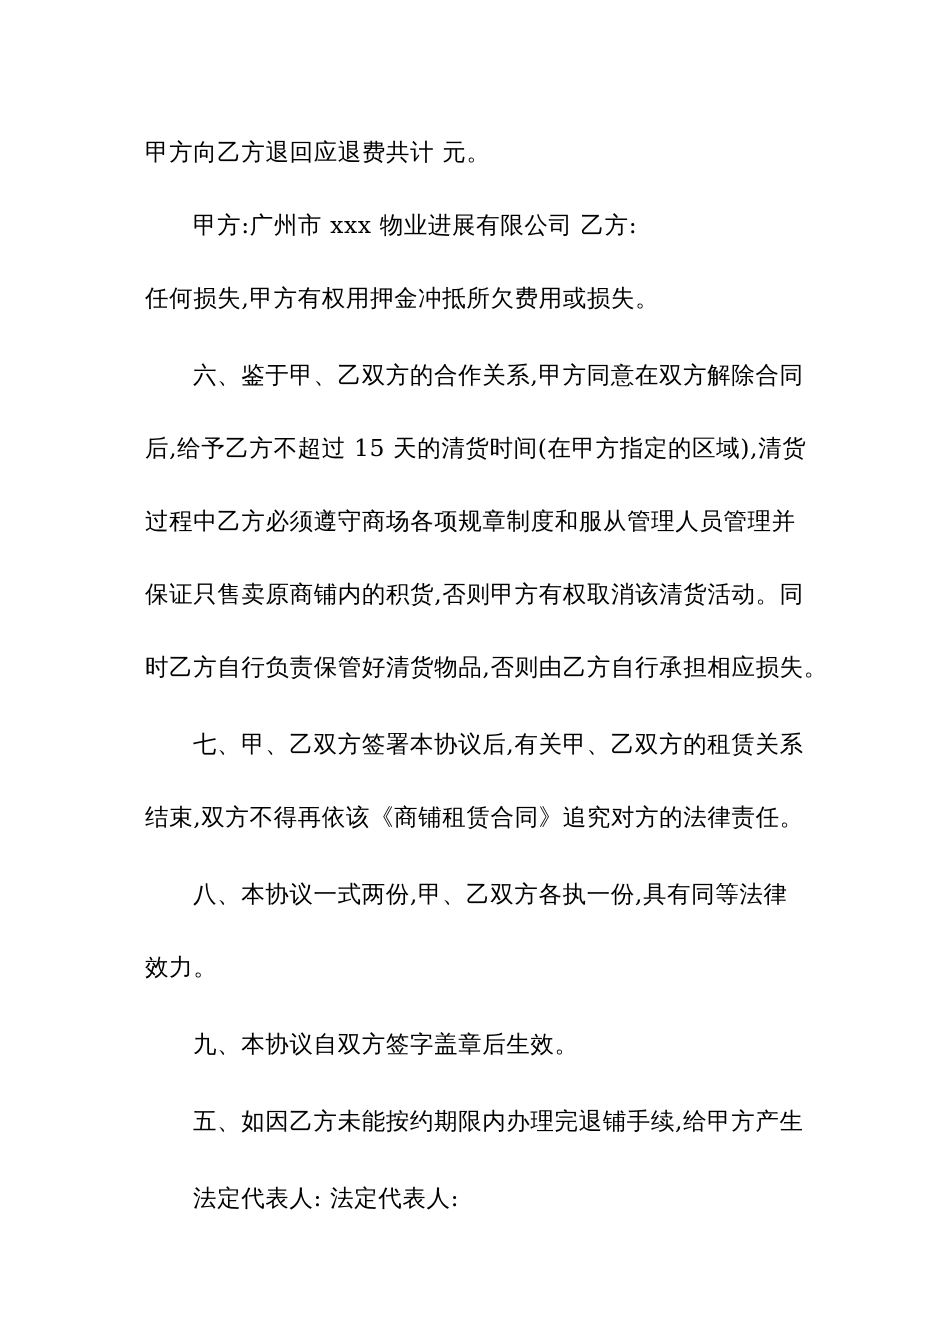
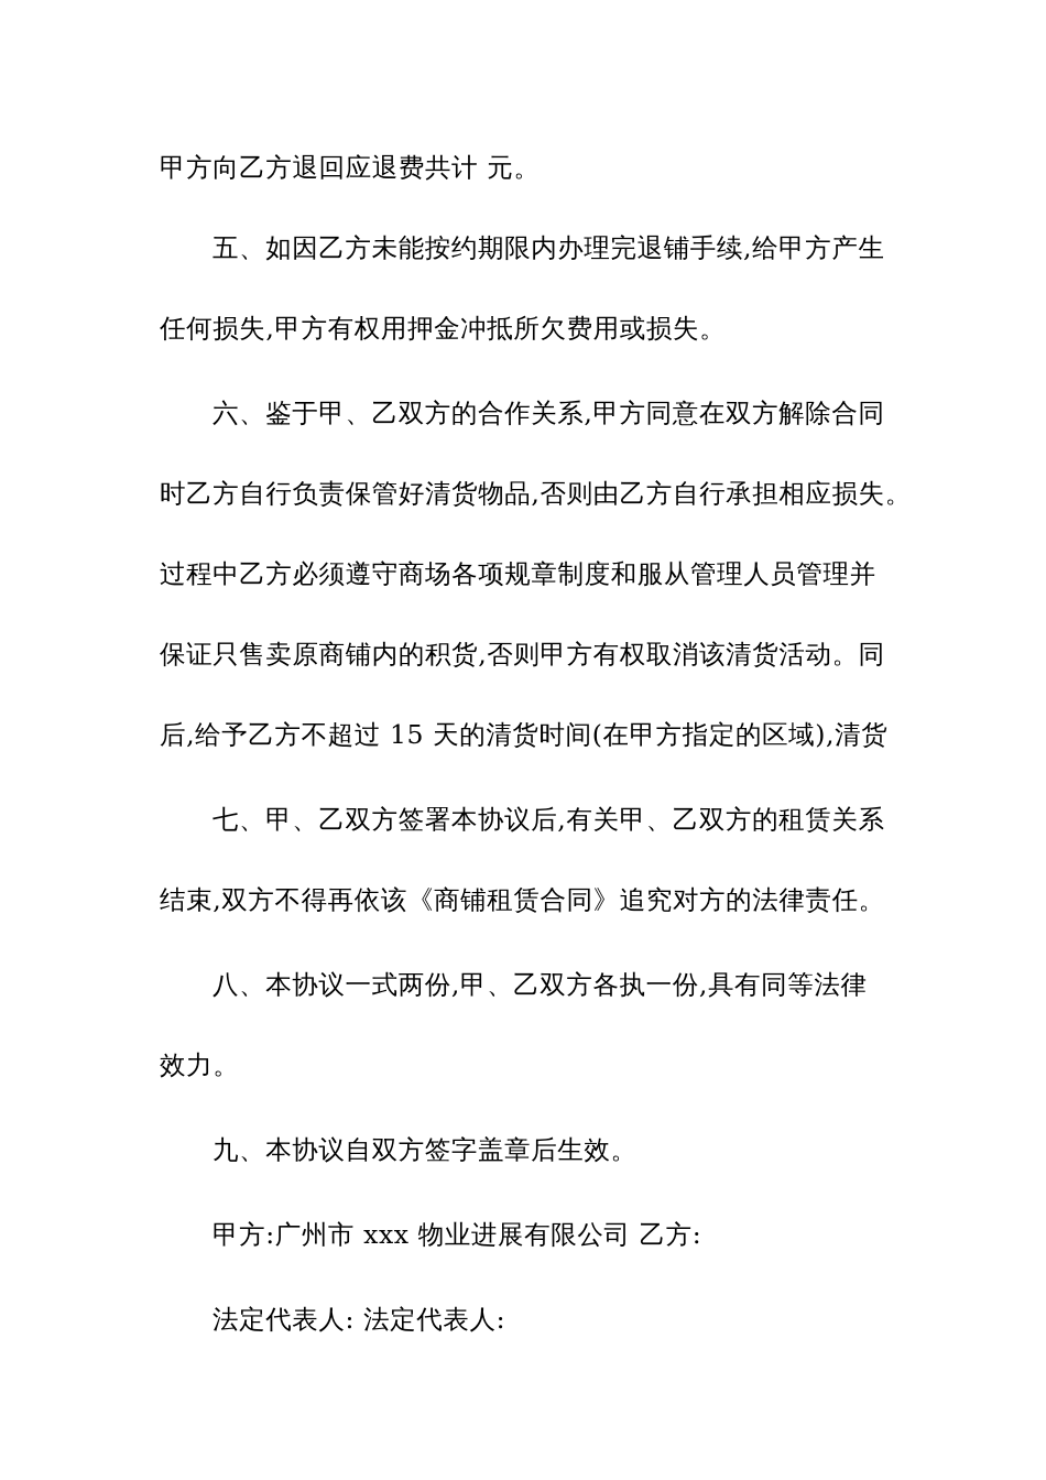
  甲方向乙方退回应退费共计 元。
- 甲方:广州市 xxx 物业进展有限公司 乙方:
+ 五、如因乙方未能按约期限内办理完退铺手续,给甲方产生
  任何损失,甲方有权用押金冲抵所欠费用或损失。
  六、鉴于甲、乙双方的合作关系,甲方同意在双方解除合同
- 后,给予乙方不超过 15 天的清货时间(在甲方指定的区域),清货
+ 时乙方自行负责保管好清货物品,否则由乙方自行承担相应损失。
  过程中乙方必须遵守商场各项规章制度和服从管理人员管理并
  保证只售卖原商铺内的积货,否则甲方有权取消该清货活动。同
- 时乙方自行负责保管好清货物品,否则由乙方自行承担相应损失。
+ 后,给予乙方不超过 15 天的清货时间(在甲方指定的区域),清货
  七、甲、乙双方签署本协议后,有关甲、乙双方的租赁关系
  结束,双方不得再依该《商铺租赁合同》追究对方的法律责任。
  八、本协议一式两份,甲、乙双方各执一份,具有同等法律
  效力。
  九、本协议自双方签字盖章后生效。
- 五、如因乙方未能按约期限内办理完退铺手续,给甲方产生
+ 甲方:广州市 xxx 物业进展有限公司 乙方:
  法定代表人: 法定代表人:
